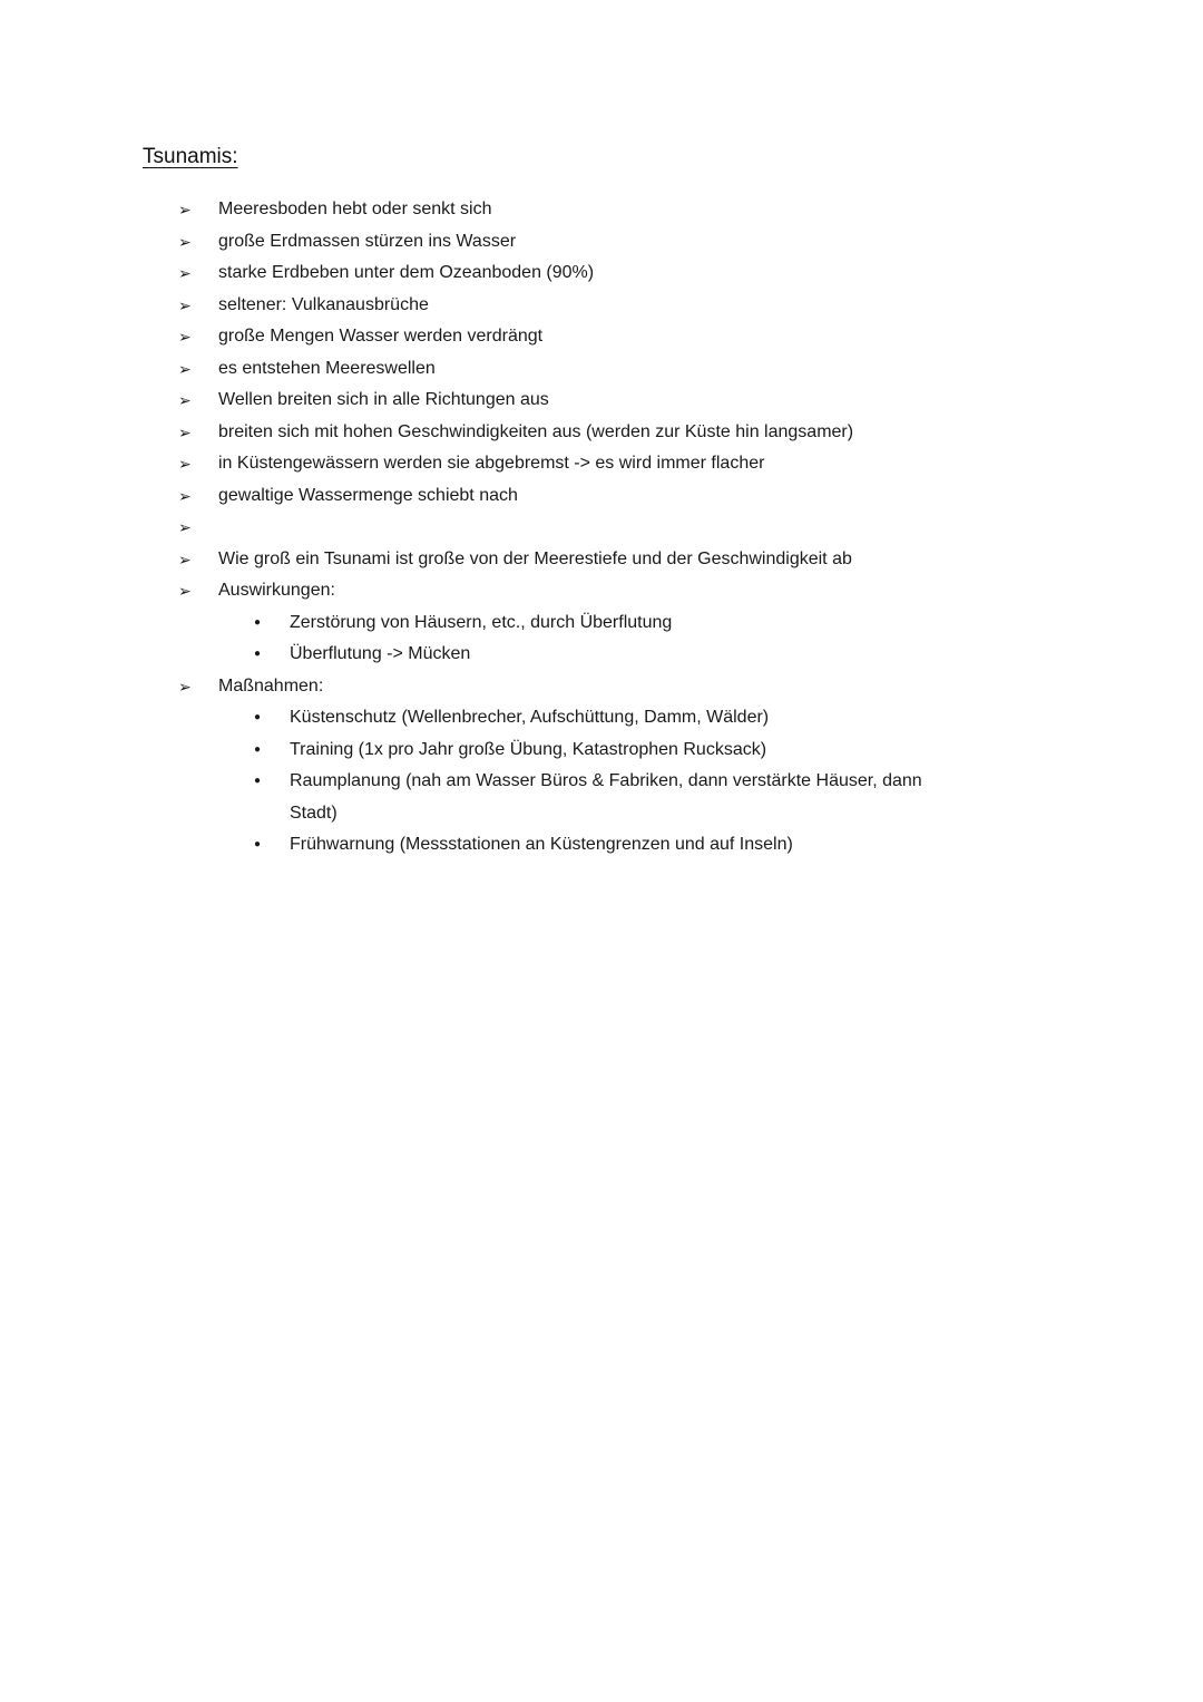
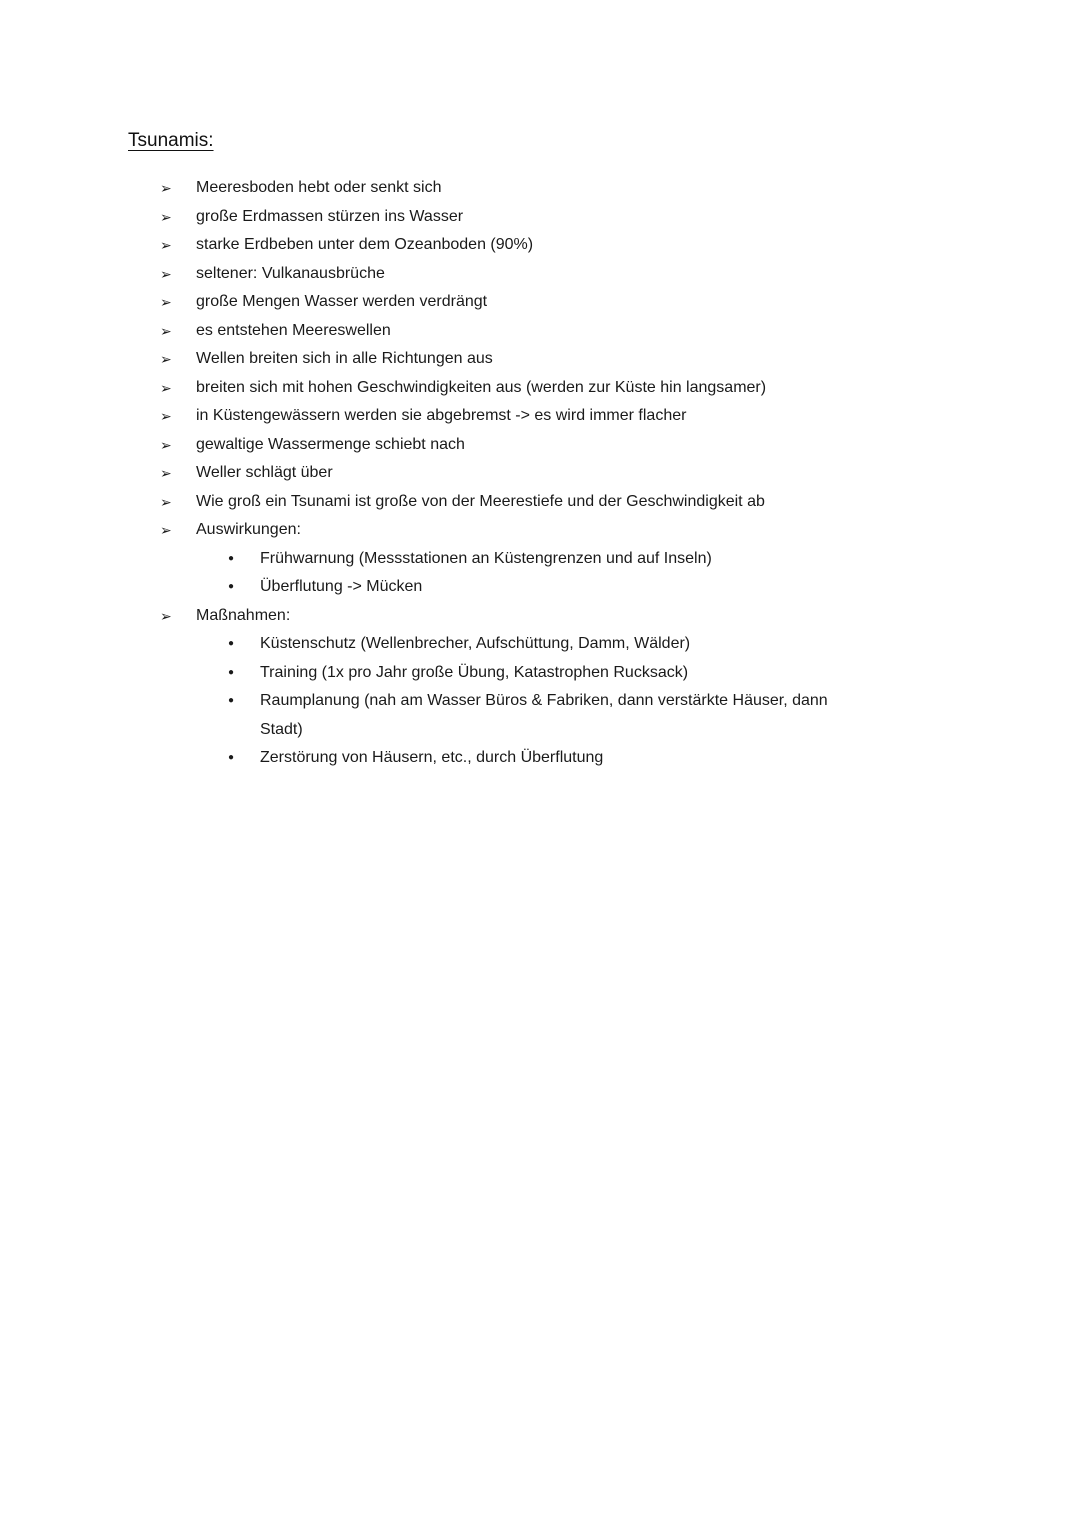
  Tsunamis:
  ➢
  Meeresboden hebt oder senkt sich
  ➢
  große Erdmassen stürzen ins Wasser
  ➢
  starke Erdbeben unter dem Ozeanboden (90%)
  ➢
  seltener: Vulkanausbrüche
  ➢
  große Mengen Wasser werden verdrängt
  ➢
  es entstehen Meereswellen
  ➢
  Wellen breiten sich in alle Richtungen aus
  ➢
  breiten sich mit hohen Geschwindigkeiten aus (werden zur Küste hin langsamer)
  ➢
  in Küstengewässern werden sie abgebremst -> es wird immer flacher
  ➢
  gewaltige Wassermenge schiebt nach
  ➢
+ Weller schlägt über
  ➢
  Wie groß ein Tsunami ist große von der Meerestiefe und der Geschwindigkeit ab
  ➢
  Auswirkungen:
  ●
- Zerstörung von Häusern, etc., durch Überflutung
+ Frühwarnung (Messstationen an Küstengrenzen und auf Inseln)
  ●
  Überflutung -> Mücken
  ➢
  Maßnahmen:
  ●
  Küstenschutz (Wellenbrecher, Aufschüttung, Damm, Wälder)
  ●
  Training (1x pro Jahr große Übung, Katastrophen Rucksack)
  ●
  Raumplanung (nah am Wasser Büros & Fabriken, dann verstärkte Häuser, dann Stadt)
  ●
- Frühwarnung (Messstationen an Küstengrenzen und auf Inseln)
+ Zerstörung von Häusern, etc., durch Überflutung
